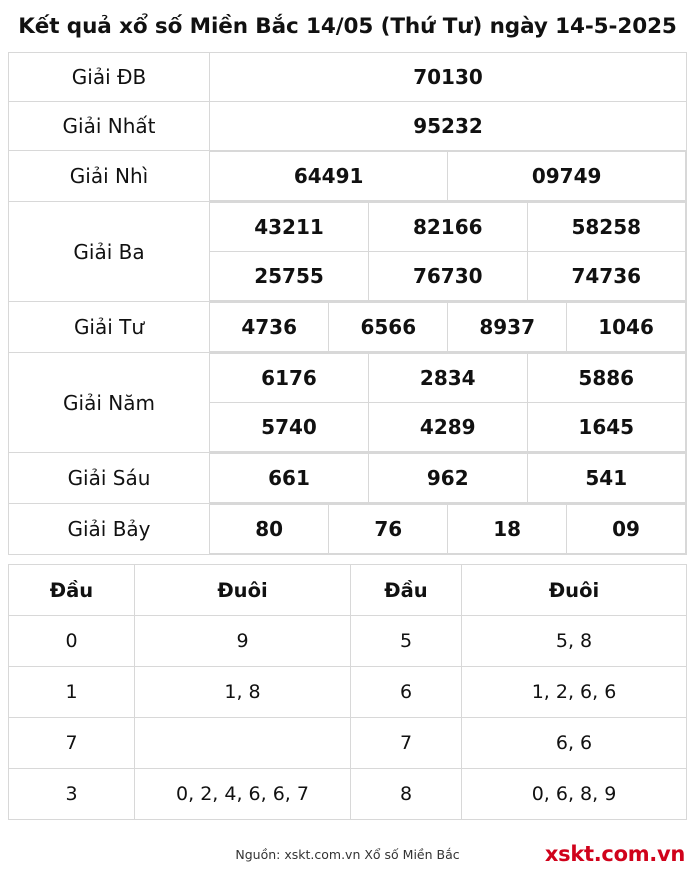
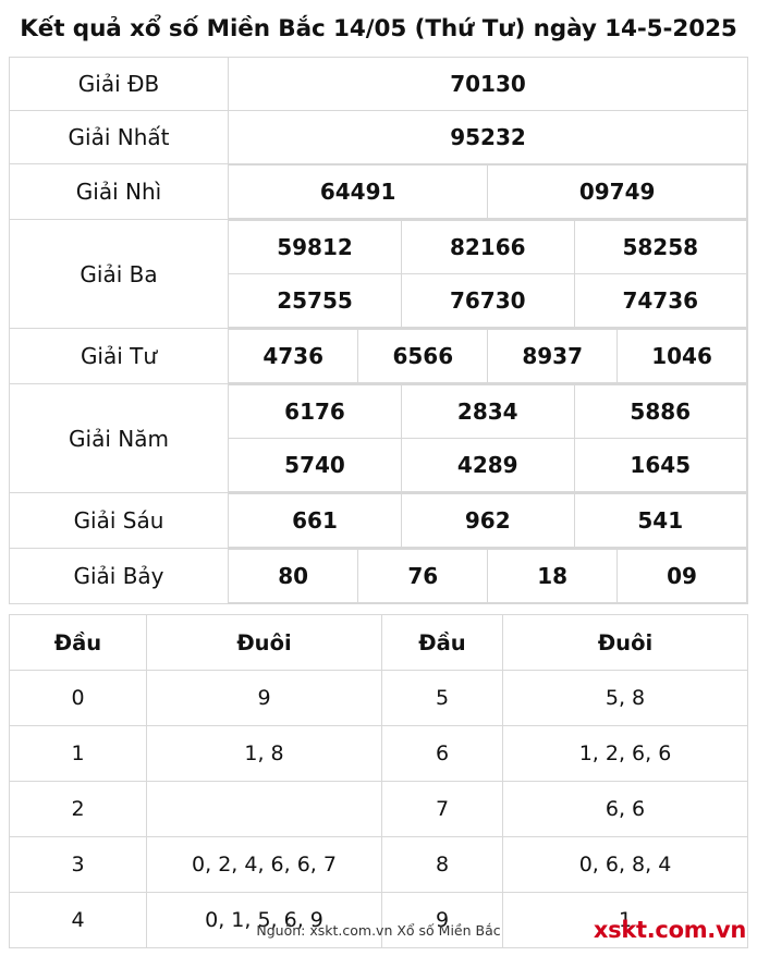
  Kết quả xổ số Miền Bắc 14/05 (Thứ Tư) ngày 14-5-2025
  Giải ĐB	70130
  Giải Nhất	95232
  Giải Nhì
  64491	09749
  Giải Ba
- 43211	82166	58258
+ 59812	82166	58258
  25755	76730	74736
  Giải Tư
  4736	6566	8937	1046
  Giải Năm
  6176	2834	5886
  5740	4289	1645
  Giải Sáu
  661	962	541
  Giải Bảy
  80	76	18	09
  Đầu	Đuôi	Đầu	Đuôi
  0	9	5	5, 8
  1	1, 8	6	1, 2, 6, 6
- 7		7	6, 6
+ 2		7	6, 6
- 3	0, 2, 4, 6, 6, 7	8	0, 6, 8, 9
+ 3	0, 2, 4, 6, 6, 7	8	0, 6, 8, 4
+ 4	0, 1, 5, 6, 9	9	1
  Nguồn: xskt.com.vn Xổ số Miền Bắc
  xskt.com.vn
